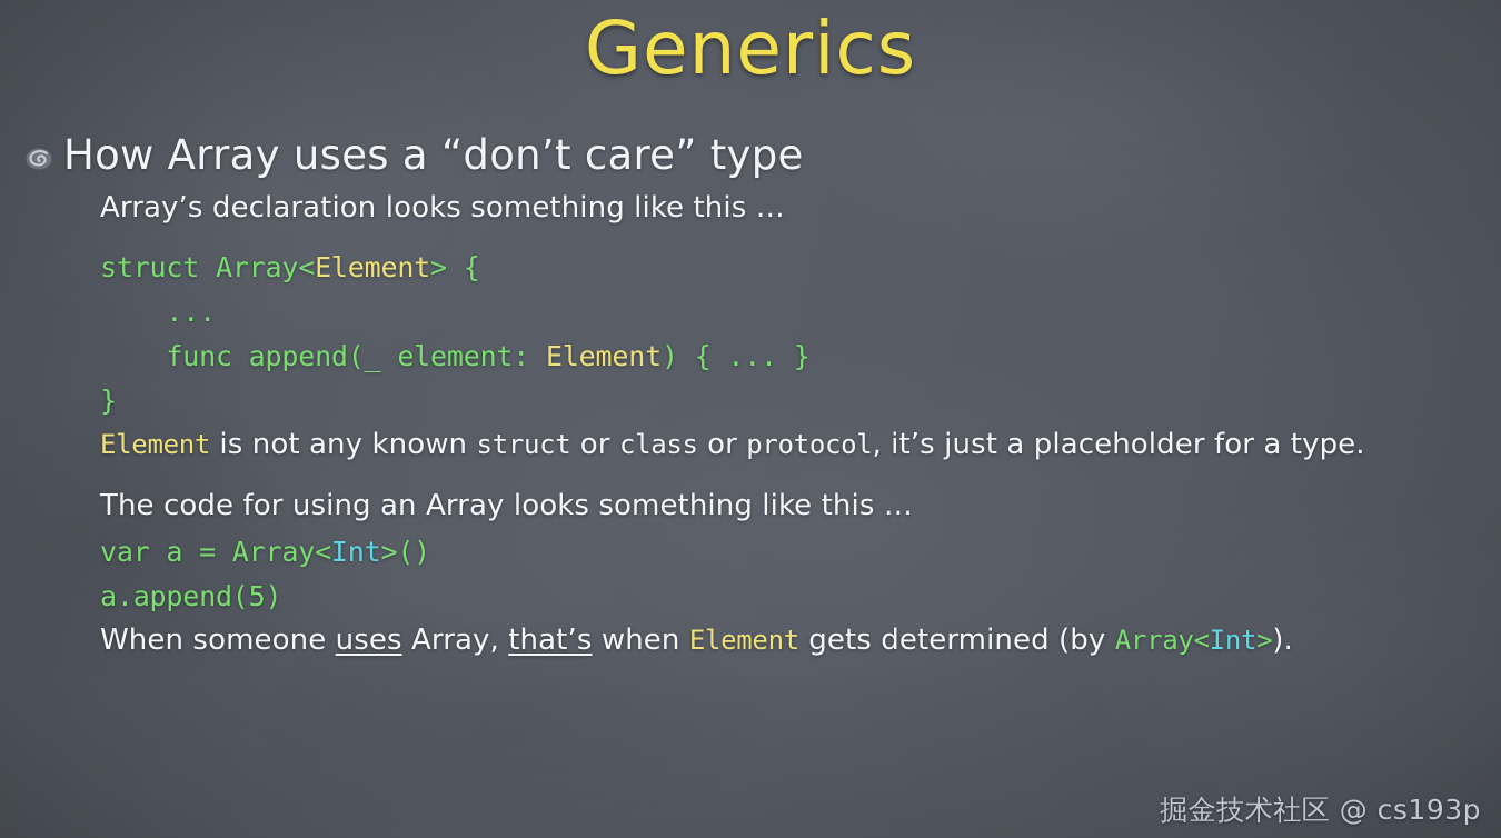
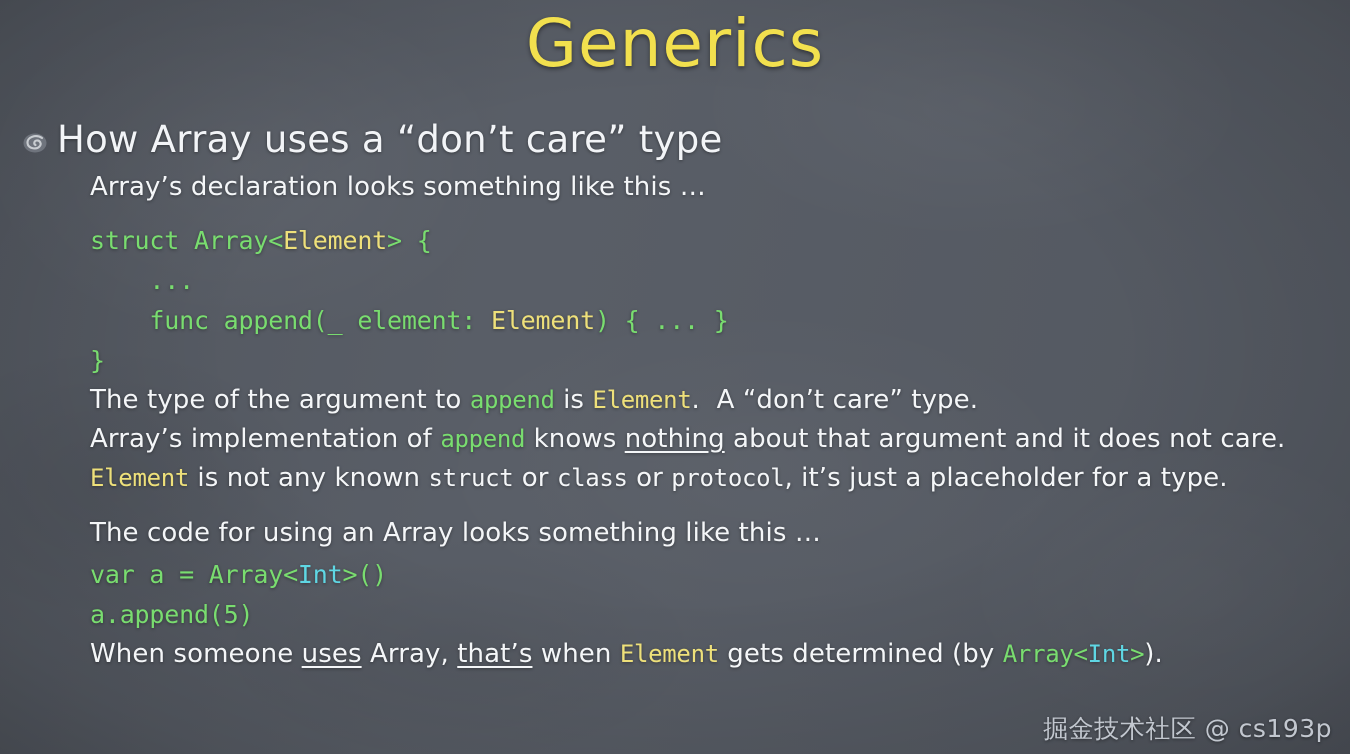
  Generics
  How Array uses a “don’t care” type
  Array’s declaration looks something like this …
  struct Array<Element> {
  ...
  func append(_ element: Element) { ... }
  }
+ The type of the argument to append is Element. A “don’t care” type.
+ Array’s implementation of append knows nothing about that argument and it does not care.
  Element is not any known struct or class or protocol, it’s just a placeholder for a type.
  The code for using an Array looks something like this …
  var a = Array<Int>()
  a.append(5)
  When someone uses Array, that’s when Element gets determined (by Array<Int>).
  掘金技术社区 @ cs193p
